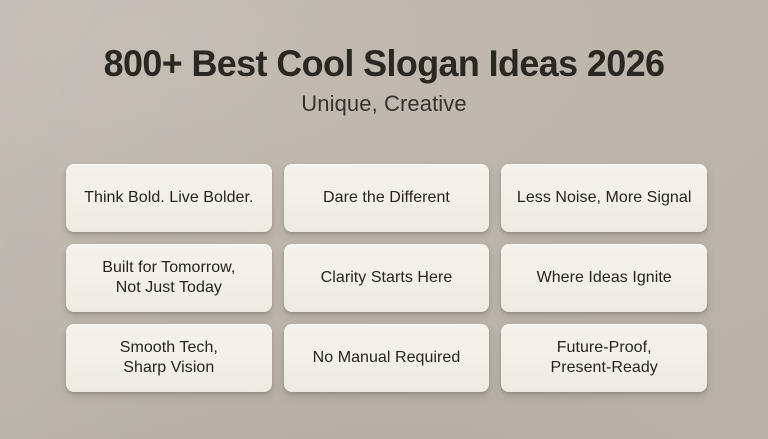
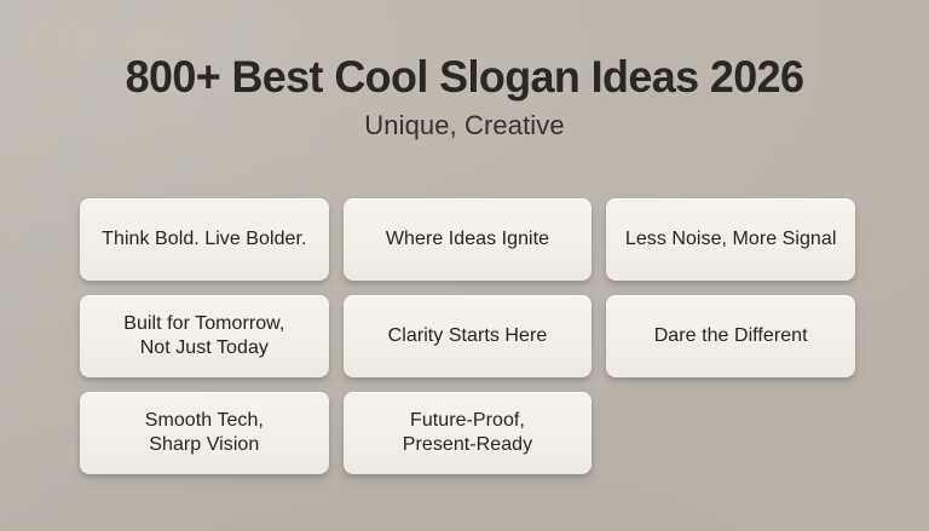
  800+ Best Cool Slogan Ideas 2026
  Unique, Creative
  Think Bold. Live Bolder.
- Dare the Different
+ Where Ideas Ignite
  Less Noise, More Signal
  Built for Tomorrow,
  Not Just Today
  Clarity Starts Here
- Where Ideas Ignite
+ Dare the Different
  Smooth Tech,
  Sharp Vision
- No Manual Required
  Future-Proof,
  Present-Ready
